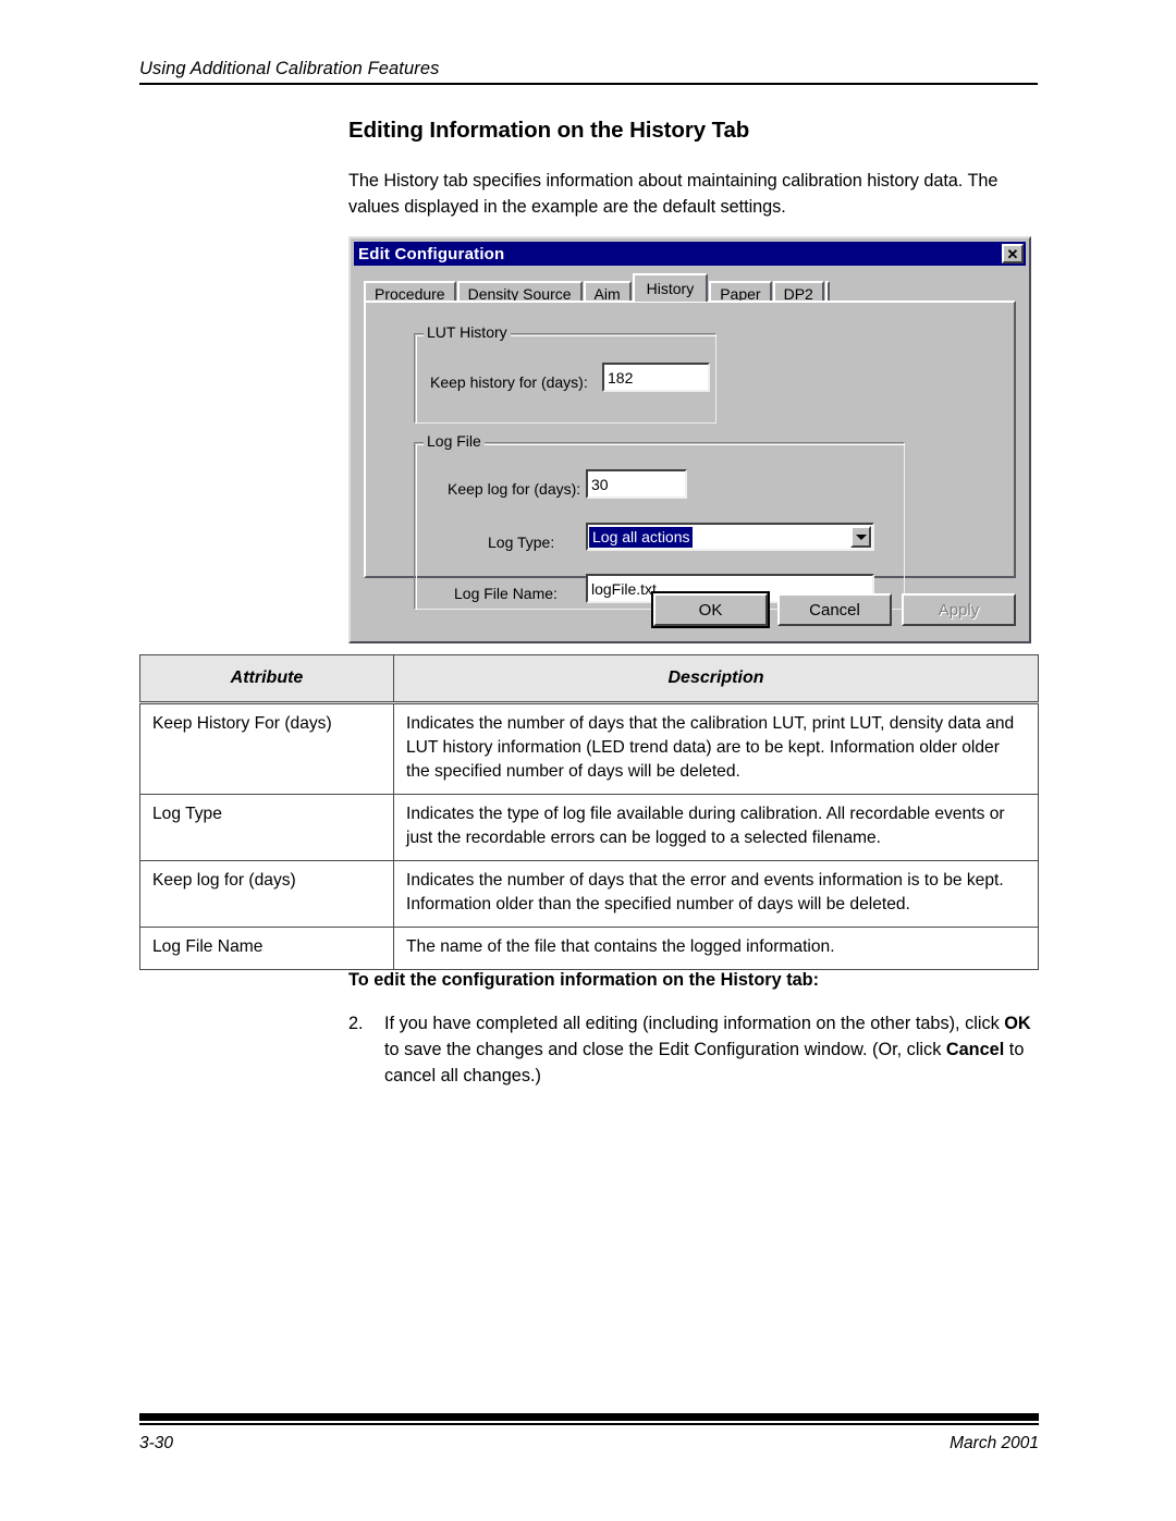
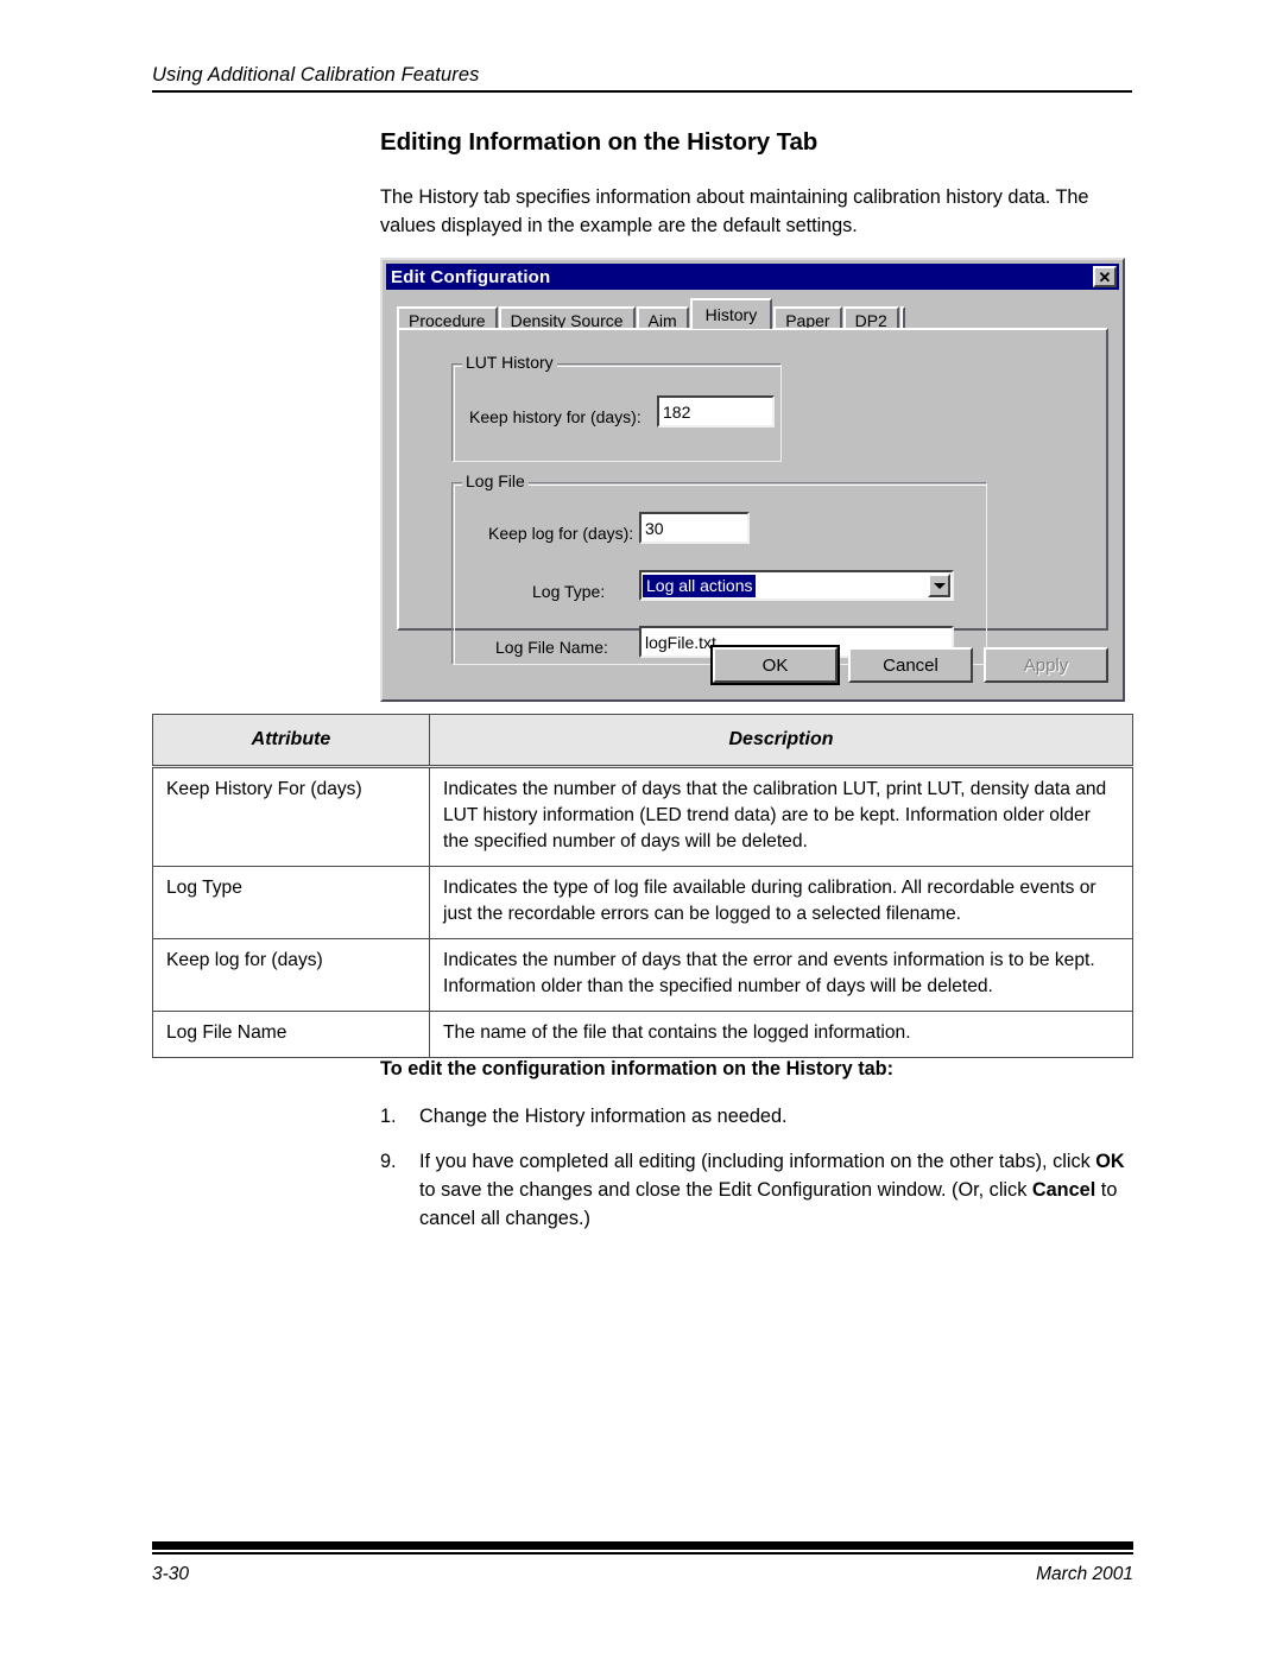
  Using Additional Calibration Features
  Editing Information on the History Tab
  The History tab specifies information about maintaining calibration history data. The values displayed in the example are the default settings.
  Edit Configuration
  ✕
  Procedure
  Density Source
  Aim
  History
  Paper
  DP2
  LUT History
  Keep history for (days):
  182
  Log File
  Keep log for (days):
  30
  Log Type:
  Log all actions
  Log File Name:
  logFile.txt
  OK
  Cancel
  Apply
  Attribute	Description
  Keep History For (days)	Indicates the number of days that the calibration LUT, print LUT, density data and LUT history information (LED trend data) are to be kept. Information older older the specified number of days will be deleted.
  Log Type	Indicates the type of log file available during calibration. All recordable events or just the recordable errors can be logged to a selected filename.
  Keep log for (days)	Indicates the number of days that the error and events information is to be kept. Information older than the specified number of days will be deleted.
  Log File Name	The name of the file that contains the logged information.
  To edit the configuration information on the History tab:
+ 1.
+ Change the History information as needed.
- 2.
+ 9.
  If you have completed all editing (including information on the other tabs), click OK to save the changes and close the Edit Configuration window. (Or, click Cancel to cancel all changes.)
  3-30
  March 2001
